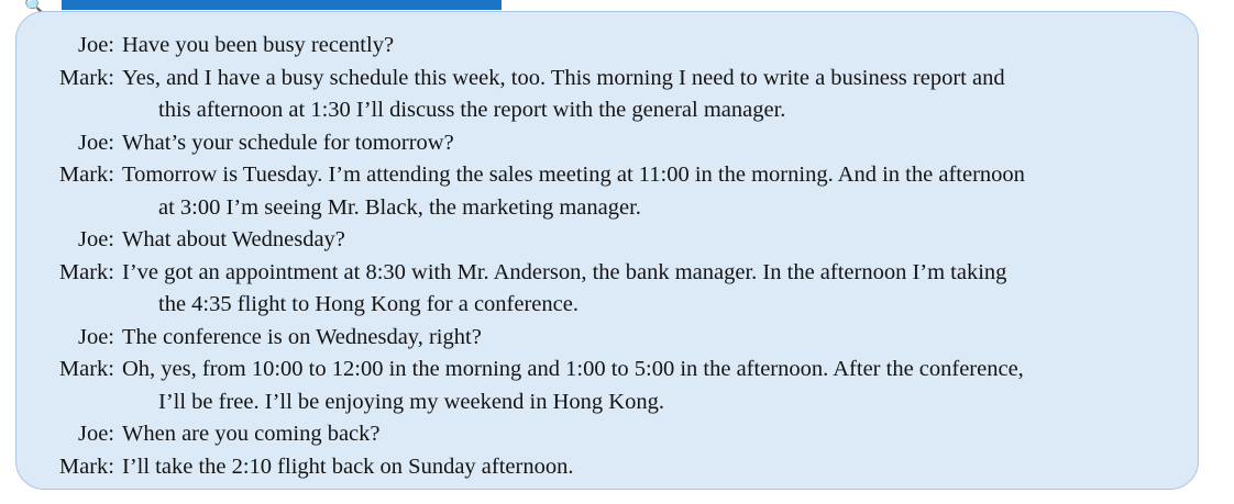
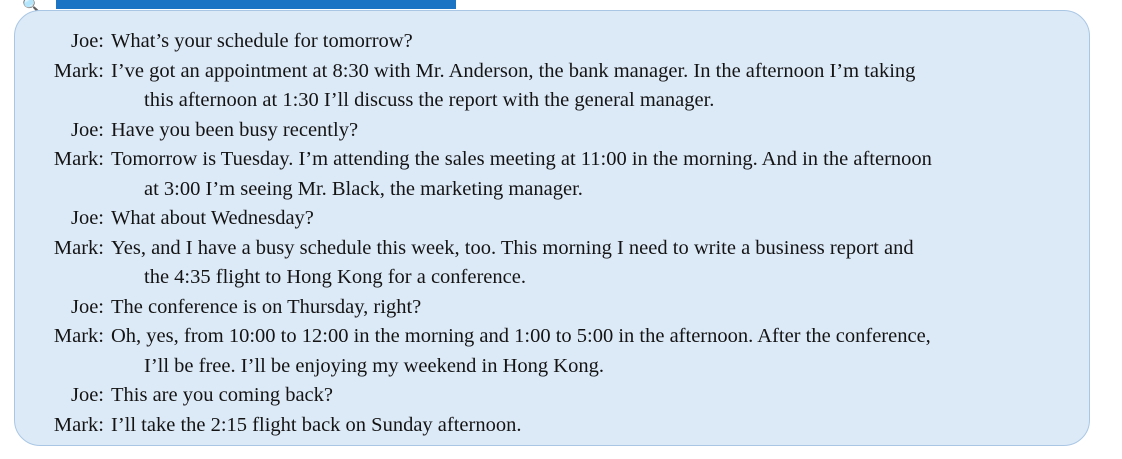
  🔍
  Joe:
- Have you been busy recently?
+ What’s your schedule for tomorrow?
  Mark:
- Yes, and I have a busy schedule this week, too. This morning I need to write a business report and
+ I’ve got an appointment at 8:30 with Mr. Anderson, the bank manager. In the afternoon I’m taking
  this afternoon at 1:30 I’ll discuss the report with the general manager.
  Joe:
- What’s your schedule for tomorrow?
+ Have you been busy recently?
  Mark:
  Tomorrow is Tuesday. I’m attending the sales meeting at 11:00 in the morning. And in the afternoon
  at 3:00 I’m seeing Mr. Black, the marketing manager.
  Joe:
  What about Wednesday?
  Mark:
- I’ve got an appointment at 8:30 with Mr. Anderson, the bank manager. In the afternoon I’m taking
+ Yes, and I have a busy schedule this week, too. This morning I need to write a business report and
  the 4:35 flight to Hong Kong for a conference.
  Joe:
- The conference is on Wednesday, right?
+ The conference is on Thursday, right?
  Mark:
  Oh, yes, from 10:00 to 12:00 in the morning and 1:00 to 5:00 in the afternoon. After the conference,
  I’ll be free. I’ll be enjoying my weekend in Hong Kong.
  Joe:
- When are you coming back?
+ This are you coming back?
  Mark:
- I’ll take the 2:10 flight back on Sunday afternoon.
+ I’ll take the 2:15 flight back on Sunday afternoon.
